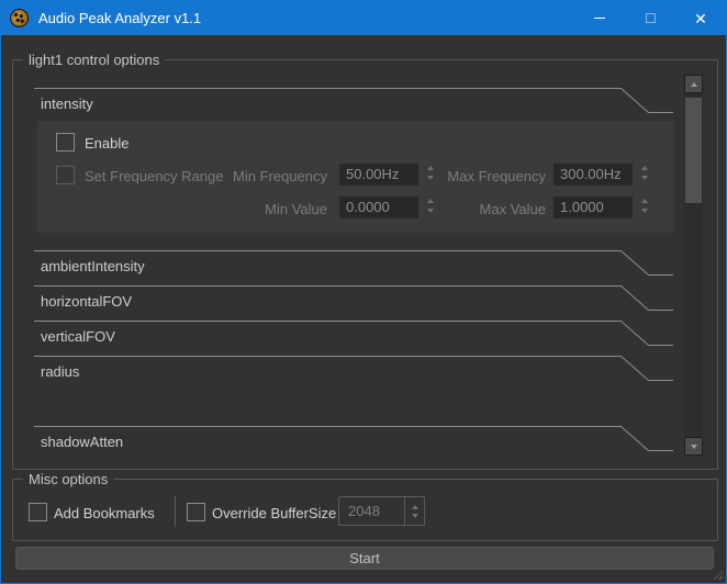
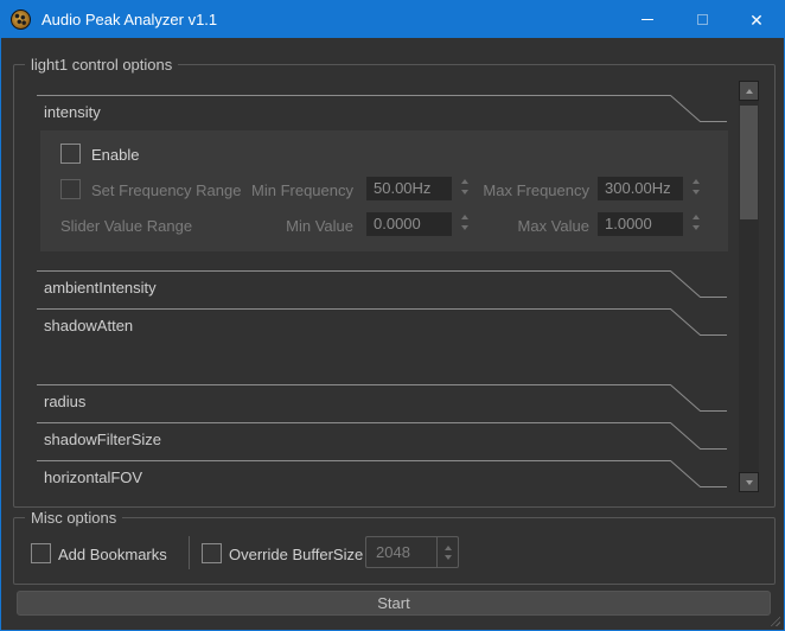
  Audio Peak Analyzer v1.1
  ✕
  light1 control options
  intensity
  Enable
  Set Frequency Range
  Min Frequency
  50.00Hz
  Max Frequency
  300.00Hz
+ Slider Value Range
  Min Value
  0.0000
  Max Value
  1.0000
  ambientIntensity
- horizontalFOV
+ shadowAtten
- verticalFOV
  radius
+ shadowFilterSize
- shadowAtten
+ horizontalFOV
  Misc options
  Add Bookmarks
  Override BufferSize
  2048
  Start
